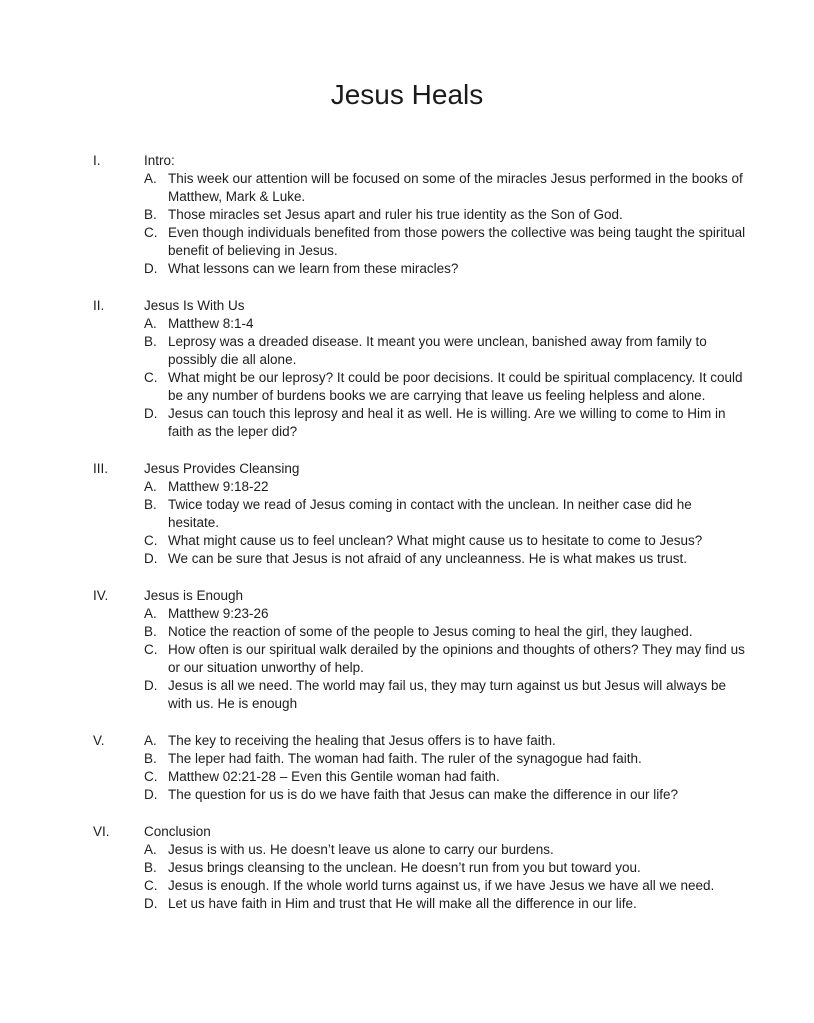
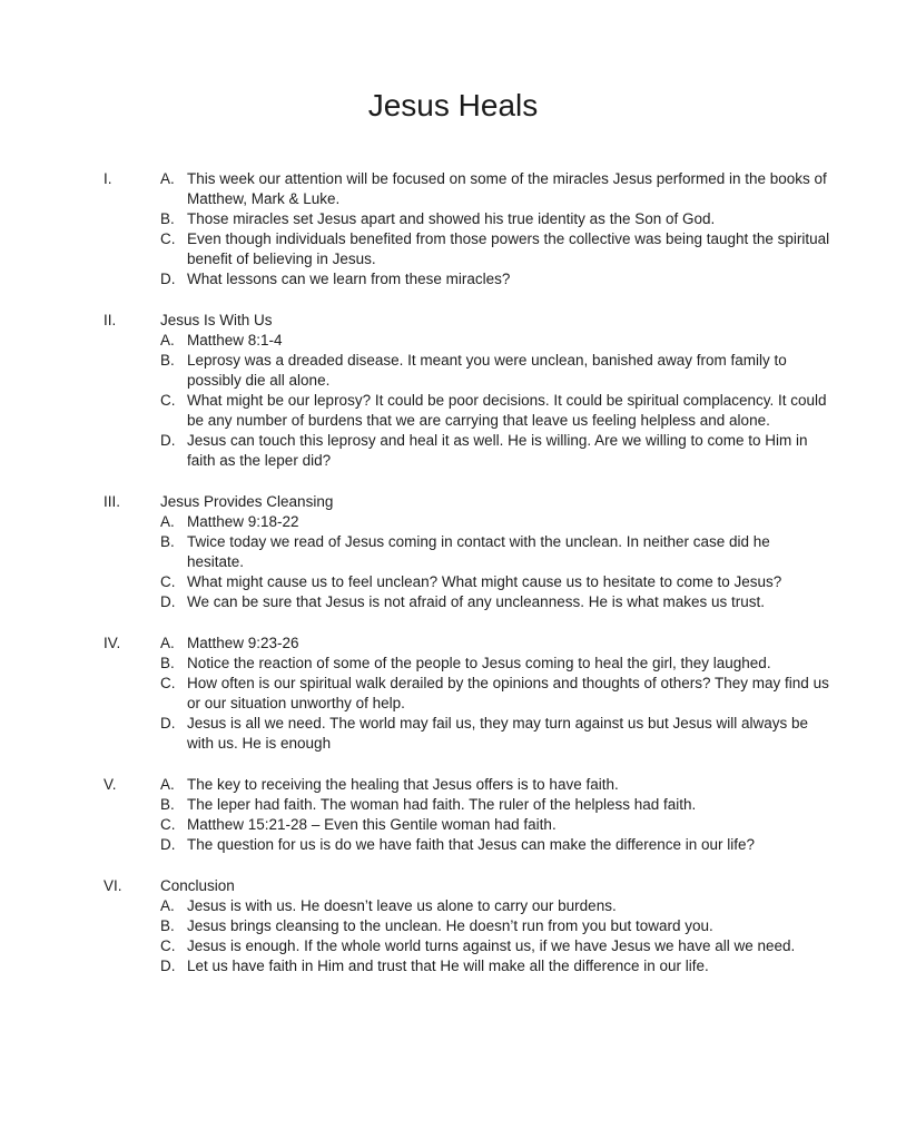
  Jesus Heals
  I.
- Intro:
  A.
  This week our attention will be focused on some of the miracles Jesus performed in the books of Matthew, Mark & Luke.
  B.
- Those miracles set Jesus apart and ruler his true identity as the Son of God.
+ Those miracles set Jesus apart and showed his true identity as the Son of God.
  C.
  Even though individuals benefited from those powers the collective was being taught the spiritual benefit of believing in Jesus.
  D.
  What lessons can we learn from these miracles?
  II.
  Jesus Is With Us
  A.
  Matthew 8:1-4
  B.
  Leprosy was a dreaded disease. It meant you were unclean, banished away from family to possibly die all alone.
  C.
- What might be our leprosy? It could be poor decisions. It could be spiritual complacency. It could be any number of burdens books we are carrying that leave us feeling helpless and alone.
+ What might be our leprosy? It could be poor decisions. It could be spiritual complacency. It could be any number of burdens that we are carrying that leave us feeling helpless and alone.
  D.
  Jesus can touch this leprosy and heal it as well. He is willing. Are we willing to come to Him in faith as the leper did?
  III.
  Jesus Provides Cleansing
  A.
  Matthew 9:18-22
  B.
  Twice today we read of Jesus coming in contact with the unclean. In neither case did he hesitate.
  C.
  What might cause us to feel unclean? What might cause us to hesitate to come to Jesus?
  D.
  We can be sure that Jesus is not afraid of any uncleanness. He is what makes us trust.
  IV.
- Jesus is Enough
  A.
  Matthew 9:23-26
  B.
  Notice the reaction of some of the people to Jesus coming to heal the girl, they laughed.
  C.
  How often is our spiritual walk derailed by the opinions and thoughts of others? They may find us or our situation unworthy of help.
  D.
  Jesus is all we need. The world may fail us, they may turn against us but Jesus will always be with us. He is enough
  V.
  A.
  The key to receiving the healing that Jesus offers is to have faith.
  B.
- The leper had faith. The woman had faith. The ruler of the synagogue had faith.
+ The leper had faith. The woman had faith. The ruler of the helpless had faith.
  C.
- Matthew 02:21-28 – Even this Gentile woman had faith.
+ Matthew 15:21-28 – Even this Gentile woman had faith.
  D.
  The question for us is do we have faith that Jesus can make the difference in our life?
  VI.
  Conclusion
  A.
  Jesus is with us. He doesn’t leave us alone to carry our burdens.
  B.
  Jesus brings cleansing to the unclean. He doesn’t run from you but toward you.
  C.
  Jesus is enough. If the whole world turns against us, if we have Jesus we have all we need.
  D.
  Let us have faith in Him and trust that He will make all the difference in our life.
